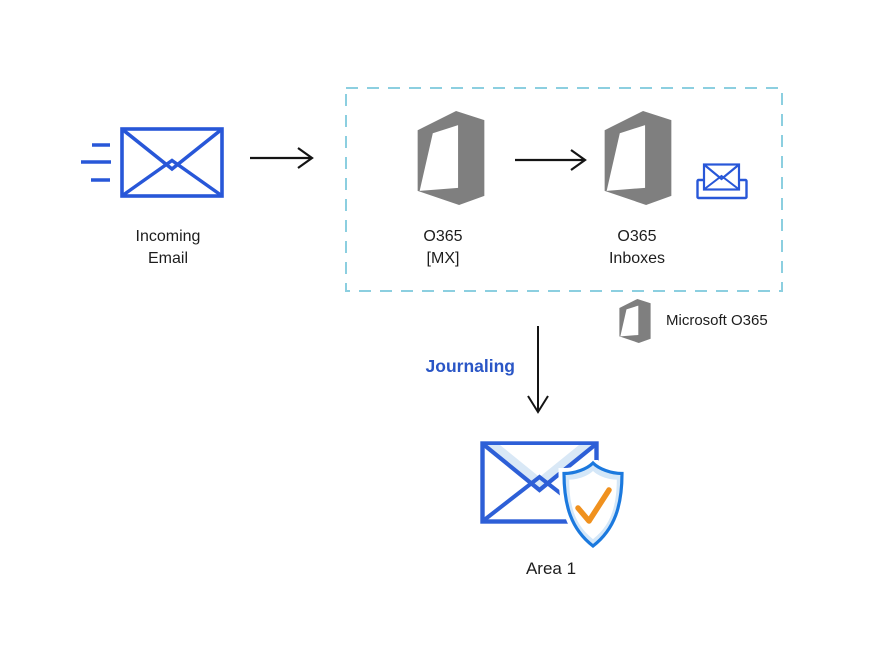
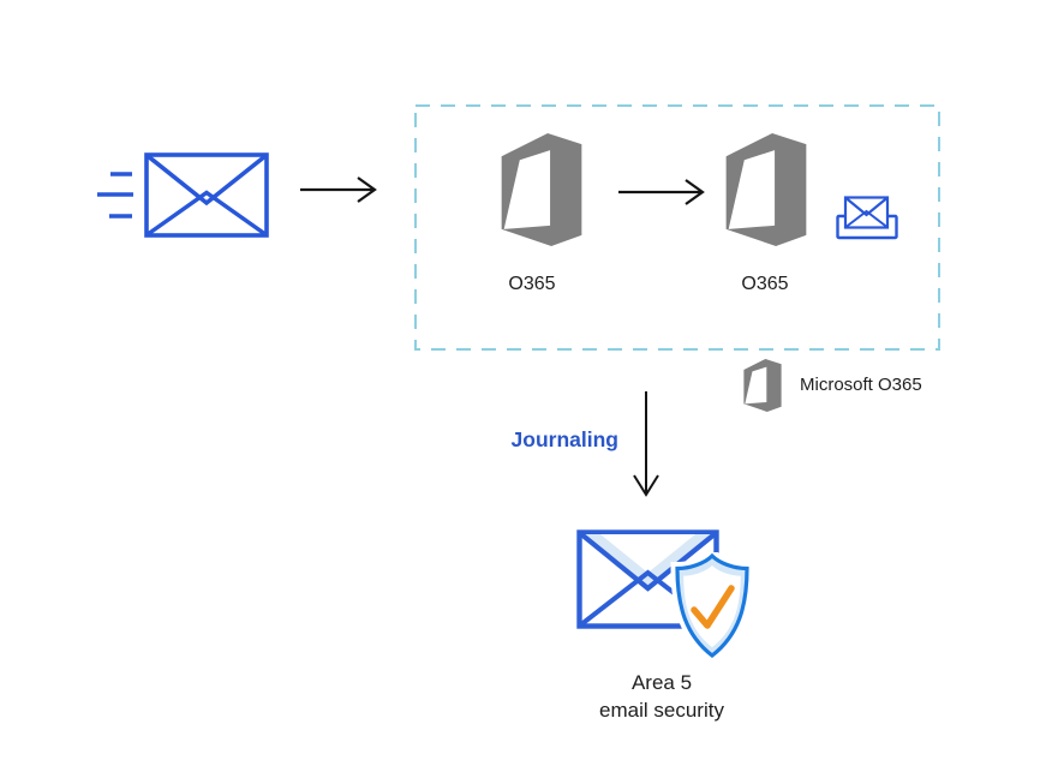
- Incoming
- Email
  O365
- [MX]
  O365
- Inboxes
  Microsoft O365
  Journaling
- Area 1
+ Area 5
+ email security
